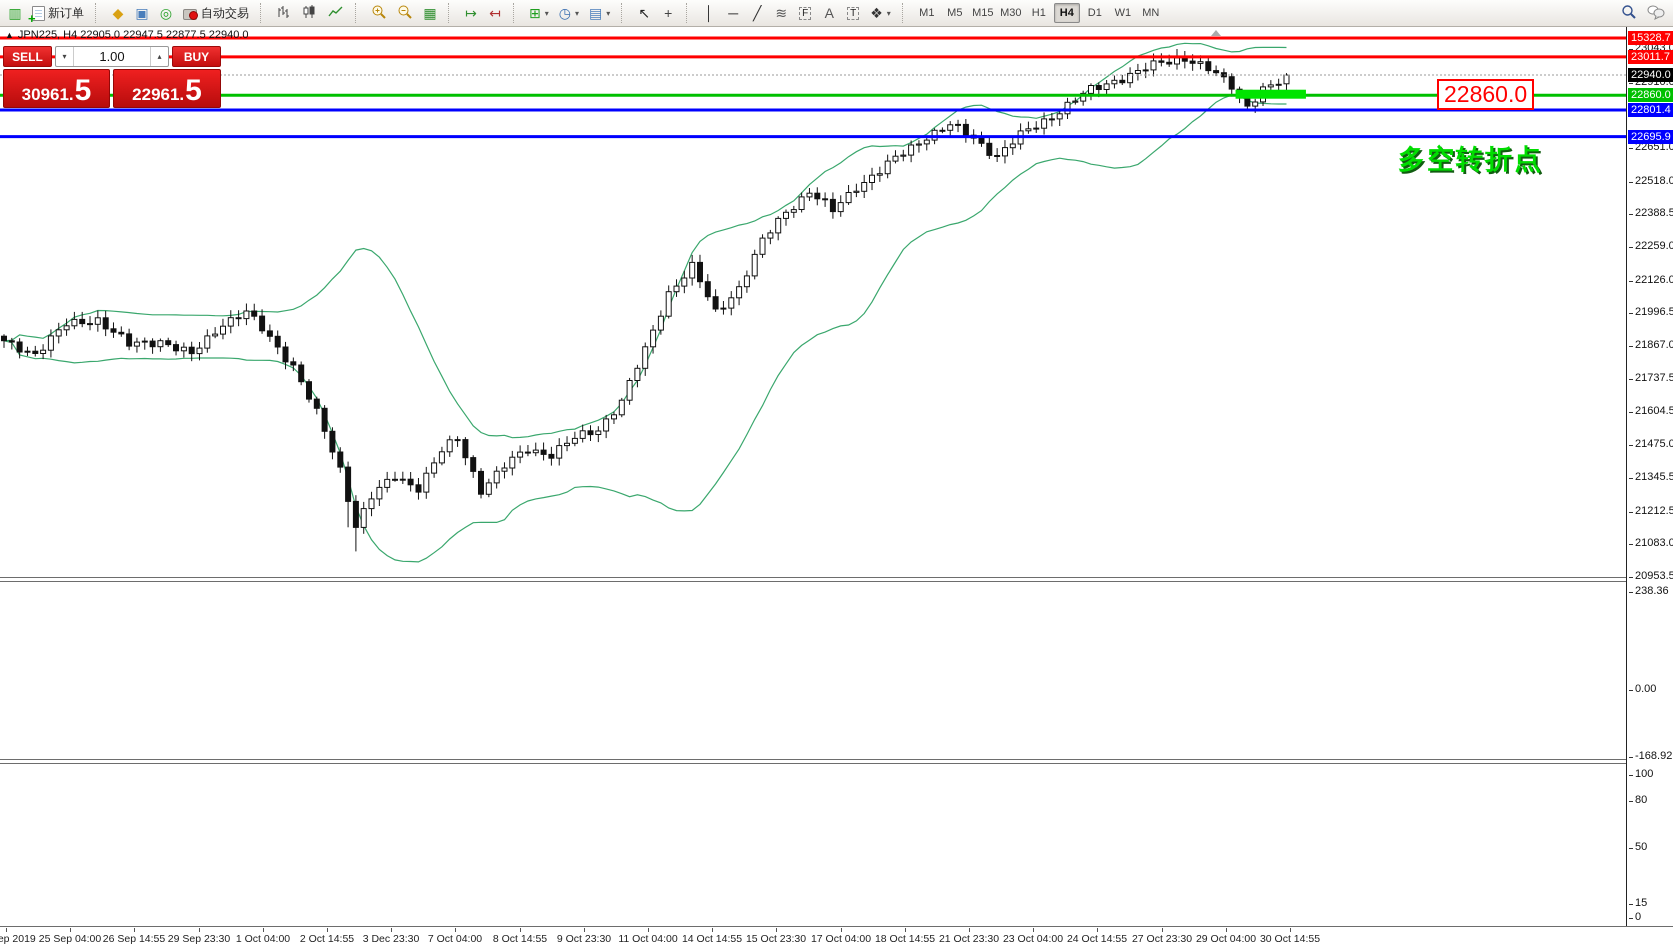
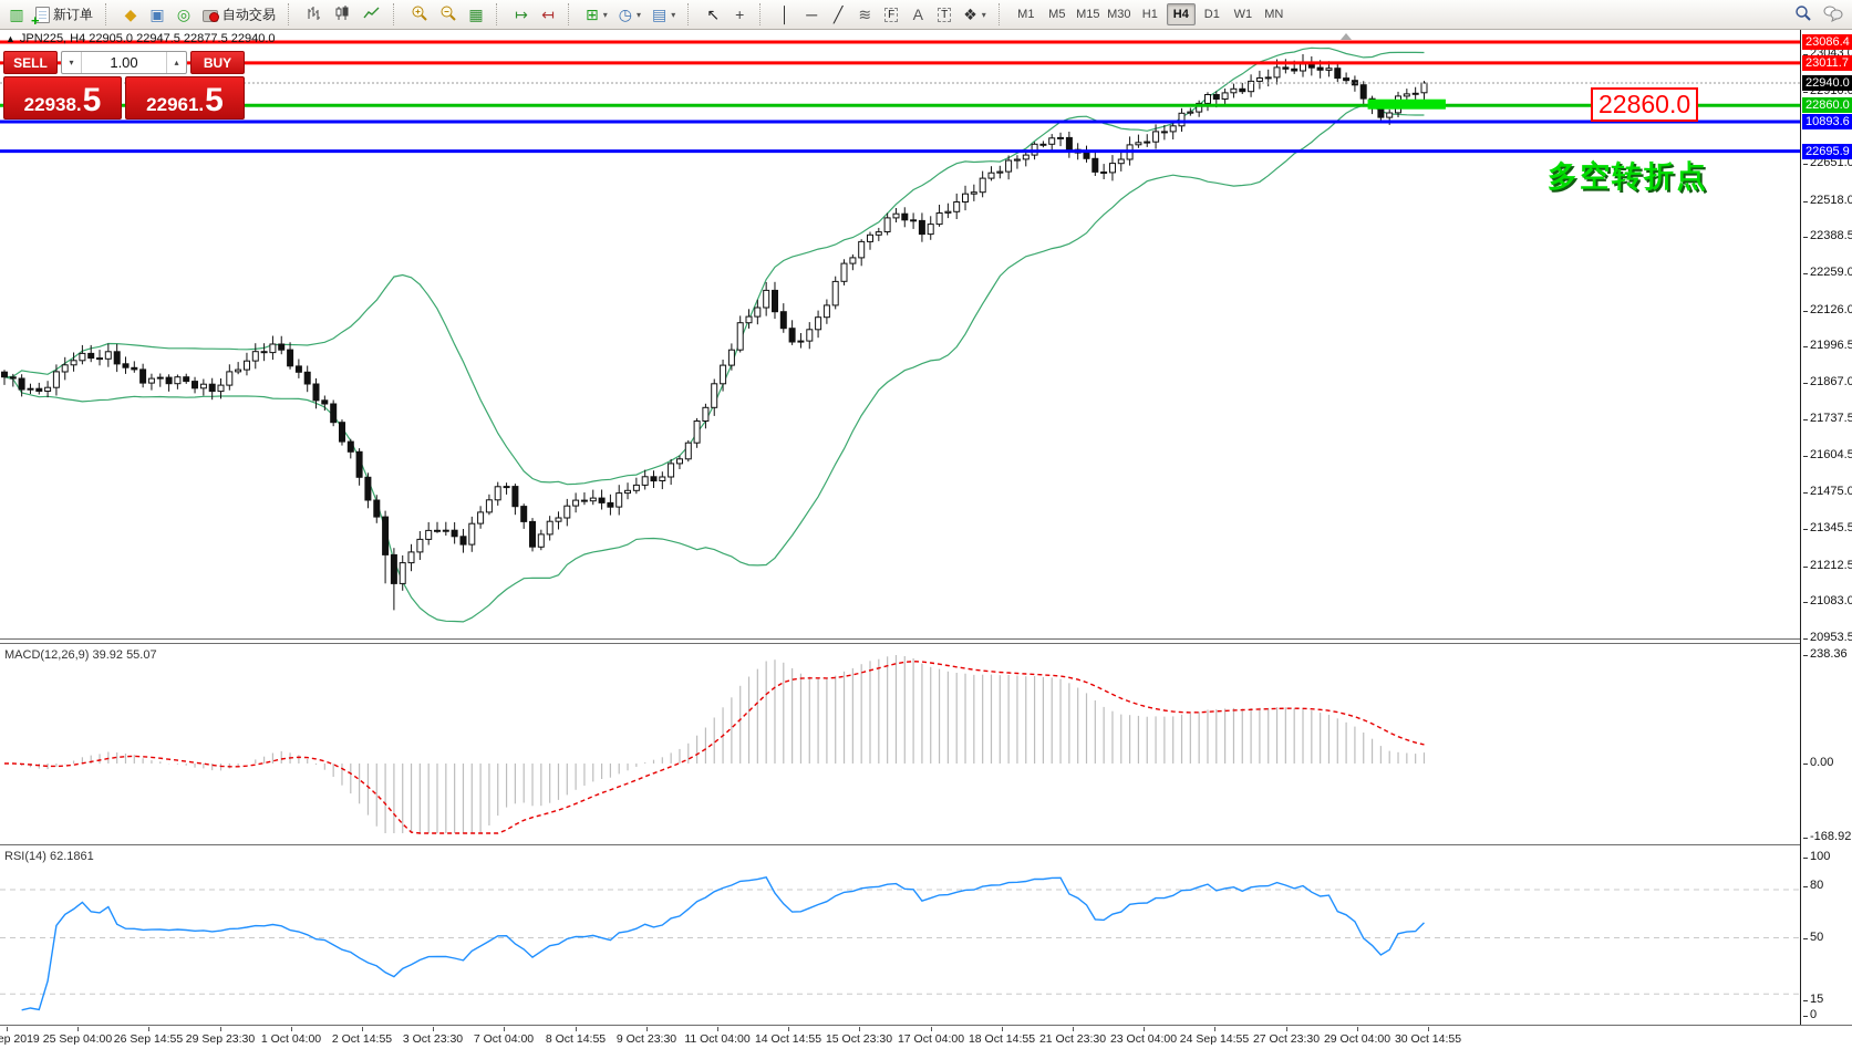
  ▥
  新订单
  ◆
  ▣
  ◎
  自动交易
  ▦
  ↦
  ↤
  ⊞
  ▾
  ◷
  ▾
  ▤
  ▾
  ↖
  +
  │
  ─
  ╱
  ≋
  F
  A
  T
  ❖
  ▾
  M1
  M5
  M15
  M30
  H1
  H4
  D1
  W1
  MN
  ▲ JPN225, H4 22905.0 22947.5 22877.5 22940.0
  SELL
  ▾
  1.00
  ▴
  BUY
- 30961.
+ 22938.
  5
  22961.
  5
  22860.0
  多空转折点
+ MACD(12,26,9) 39.92 55.07
+ RSI(14) 62.1861
  23043.0
  22910.0
  22651.0
  22518.0
  22388.5
  22259.0
  22126.0
  21996.5
  21867.0
  21737.5
  21604.5
  21475.0
  21345.5
  21212.5
  21083.0
  20953.5
- 15328.7
+ 23086.4
  23011.7
  22860.0
- 22801.4
+ 10893.6
  22695.9
  22940.0
  238.36
  0.00
  -168.92
  100
  80
  50
  15
  0
  25 Sep 04:00
  26 Sep 14:55
  29 Sep 23:30
  1 Oct 04:00
  2 Oct 14:55
- 3 Dec 23:30
+ 3 Oct 23:30
  7 Oct 04:00
  8 Oct 14:55
  9 Oct 23:30
  11 Oct 04:00
  14 Oct 14:55
  15 Oct 23:30
  17 Oct 04:00
  18 Oct 14:55
  21 Oct 23:30
  23 Oct 04:00
- 24 Oct 14:55
+ 24 Sep 14:55
  27 Oct 23:30
  29 Oct 04:00
  30 Oct 14:55
